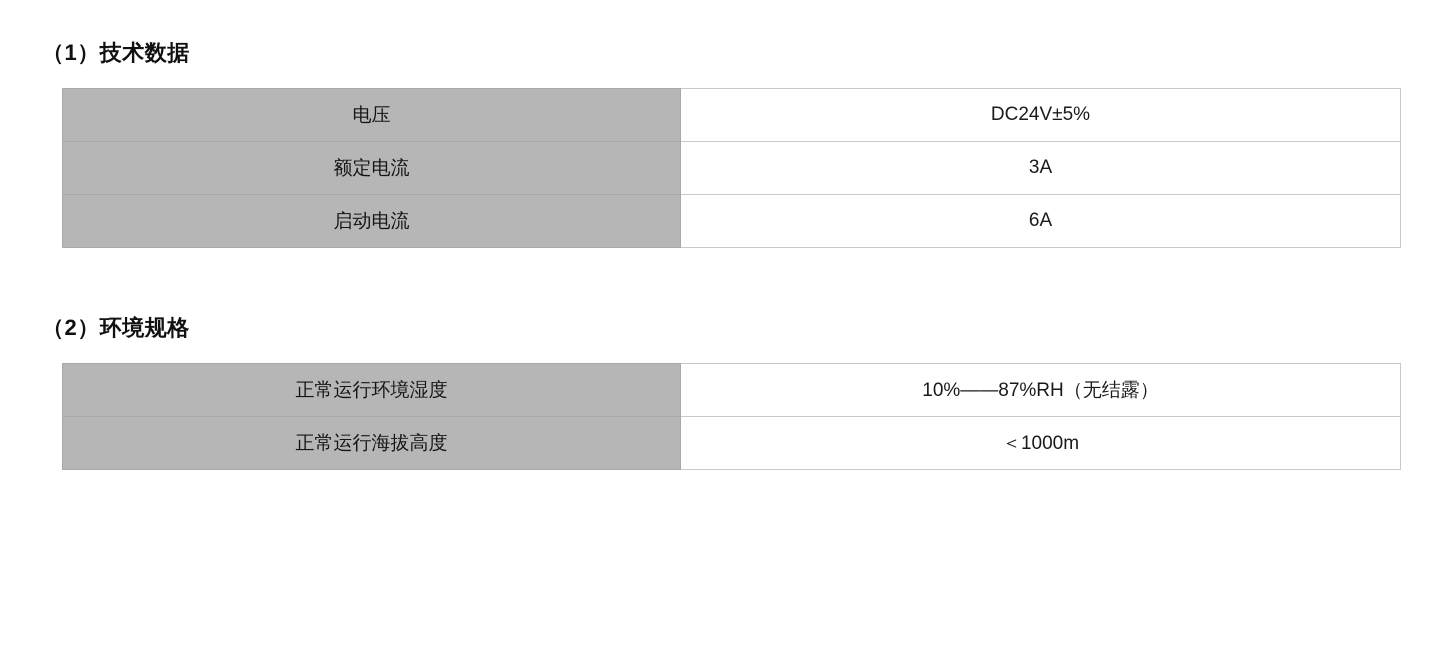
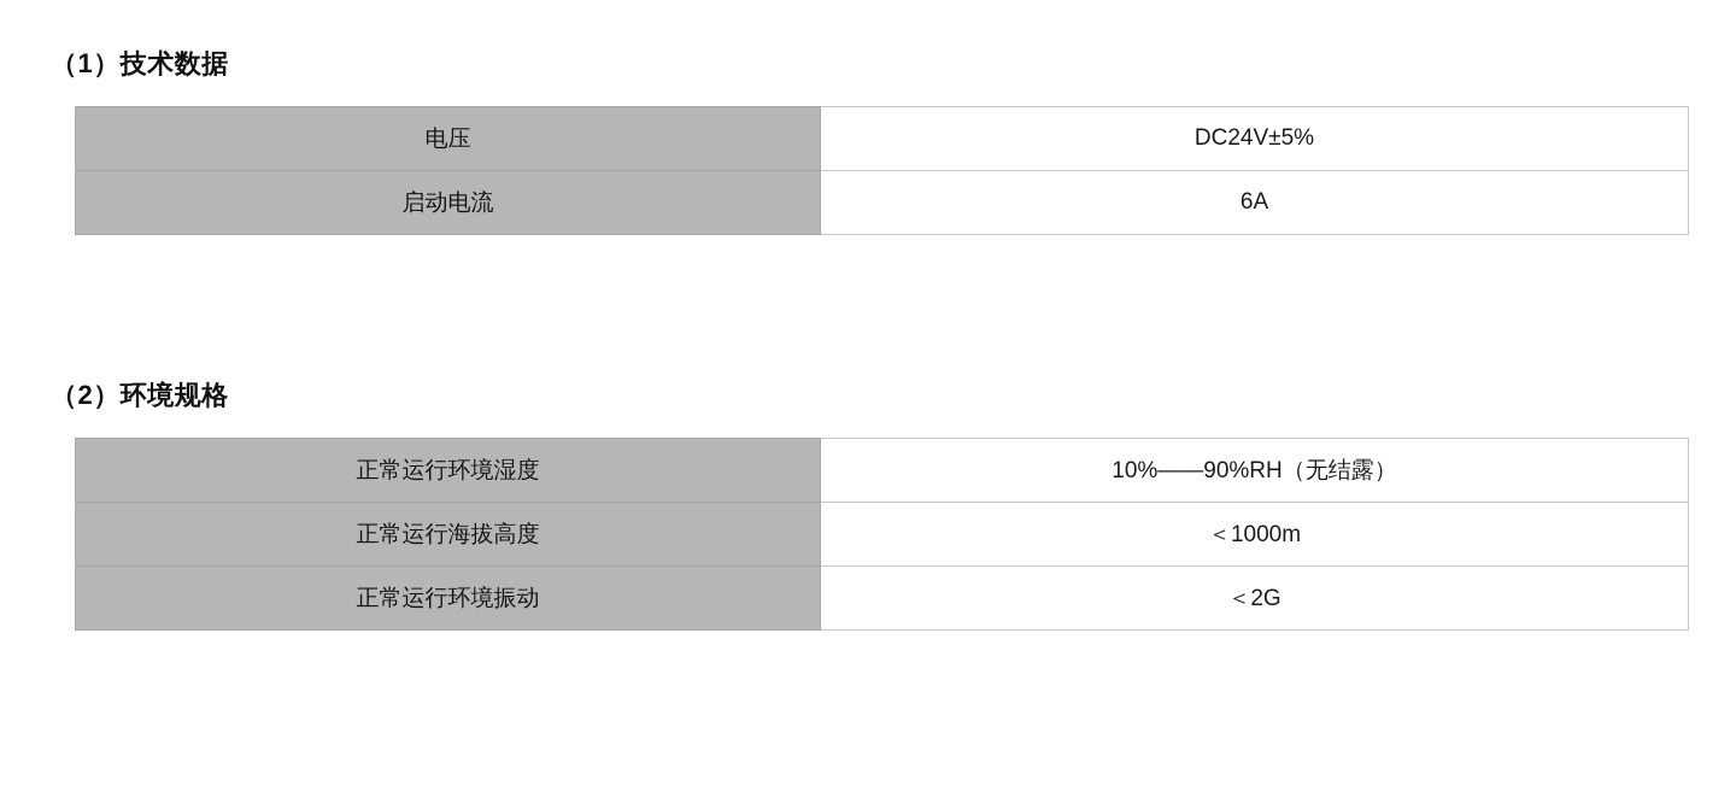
  （1）技术数据
  电压	DC24V±5%
- 额定电流	3A
  启动电流	6A
  （2）环境规格
- 正常运行环境湿度	10%——87%RH（无结露）
+ 正常运行环境湿度	10%——90%RH（无结露）
  正常运行海拔高度	＜1000m
+ 正常运行环境振动	＜2G
